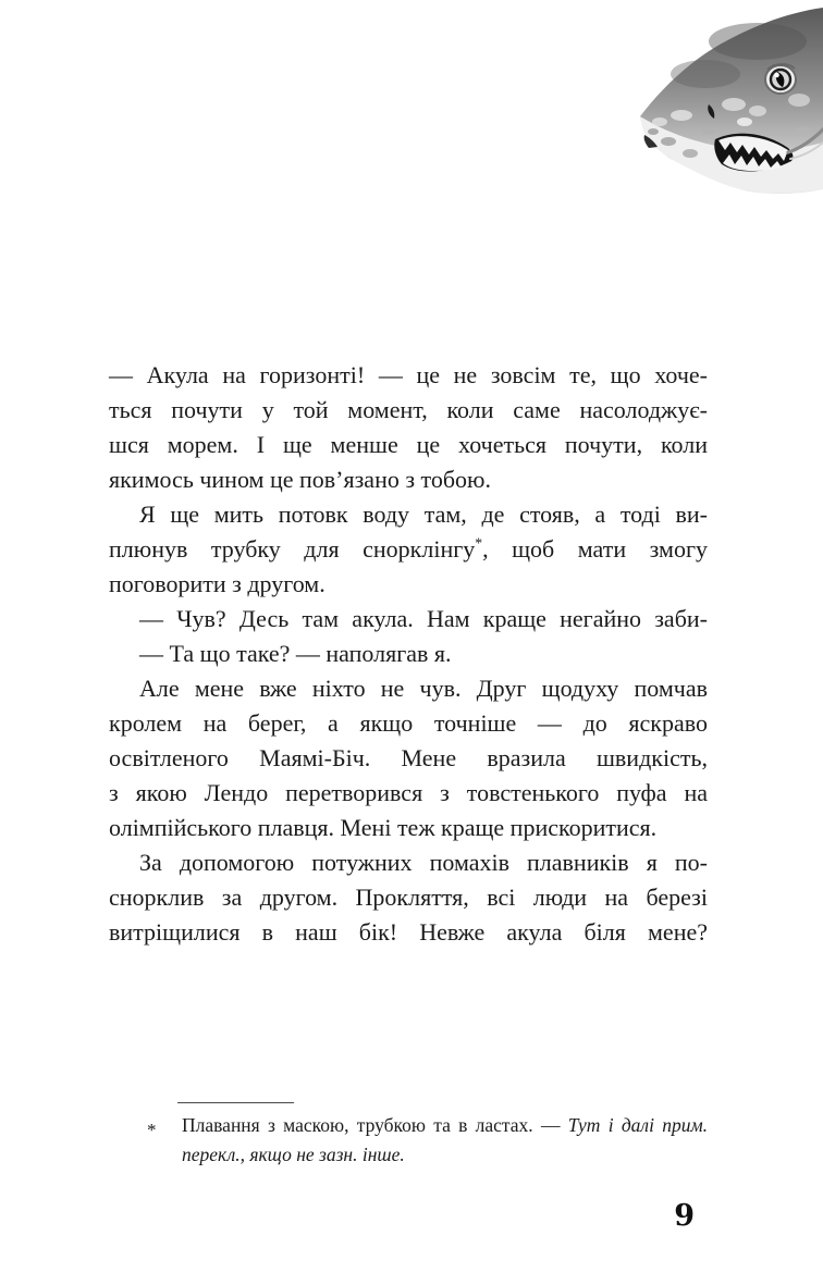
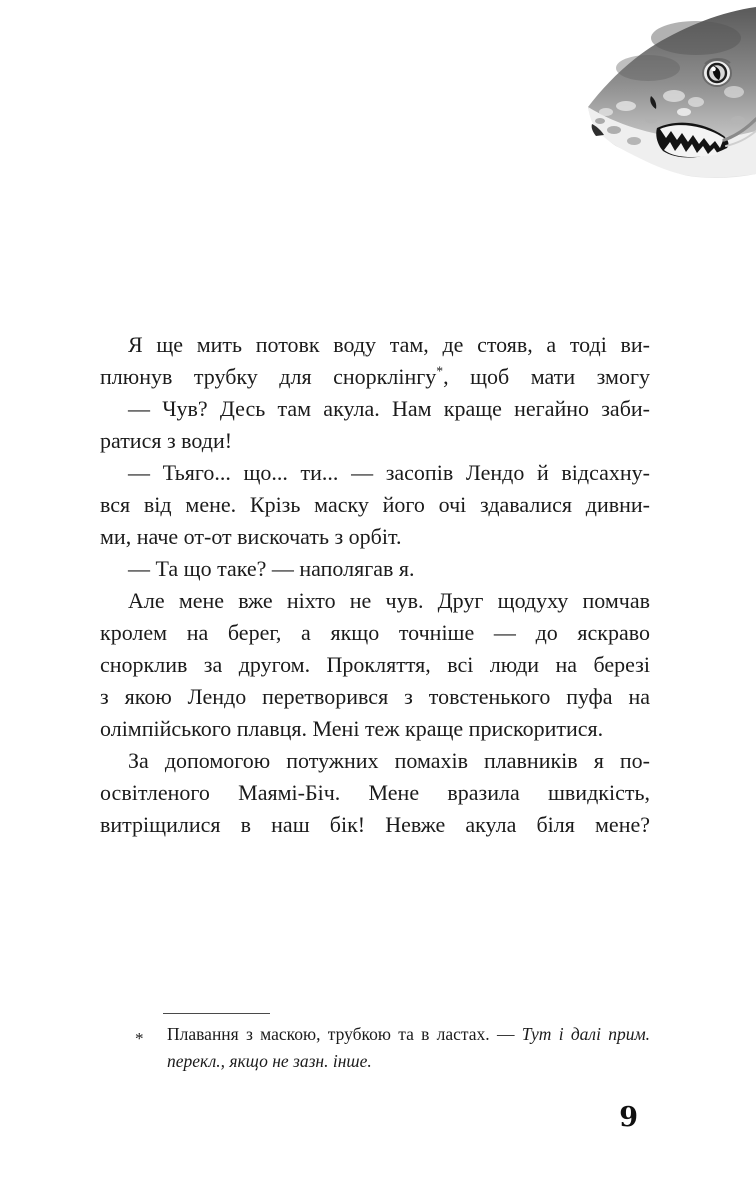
- — Акула на горизонті! — це не зовсім те, що хоче-
- ться почути у той момент, коли саме насолоджує-
- шся морем. І ще менше це хочеться почути, коли
- якимось чином це пов’язано з тобою.
  Я ще мить потовк воду там, де стояв, а тоді ви-
  плюнув трубку для снорклінгу*, щоб мати змогу
- поговорити з другом.
  — Чув? Десь там акула. Нам краще негайно заби-
+ ратися з води!
+ — Тьяго... що... ти... — засопів Лендо й відсахну-
+ вся від мене. Крізь маску його очі здавалися дивни-
+ ми, наче от-от вискочать з орбіт.
  — Та що таке? — наполягав я.
  Але мене вже ніхто не чув. Друг щодуху помчав
  кролем на берег, а якщо точніше — до яскраво
- освітленого Маямі-Біч. Мене вразила швидкість,
+ снорклив за другом. Прокляття, всі люди на березі
  з якою Лендо перетворився з товстенького пуфа на
  олімпійського плавця. Мені теж краще прискоритися.
  За допомогою потужних помахів плавників я по-
- снорклив за другом. Прокляття, всі люди на березі
+ освітленого Маямі-Біч. Мене вразила швидкість,
  витріщилися в наш бік! Невже акула біля мене?
  *
  Плавання з маскою, трубкою та в ластах. — Тут і далі прим.
  перекл., якщо не зазн. інше.
  9
